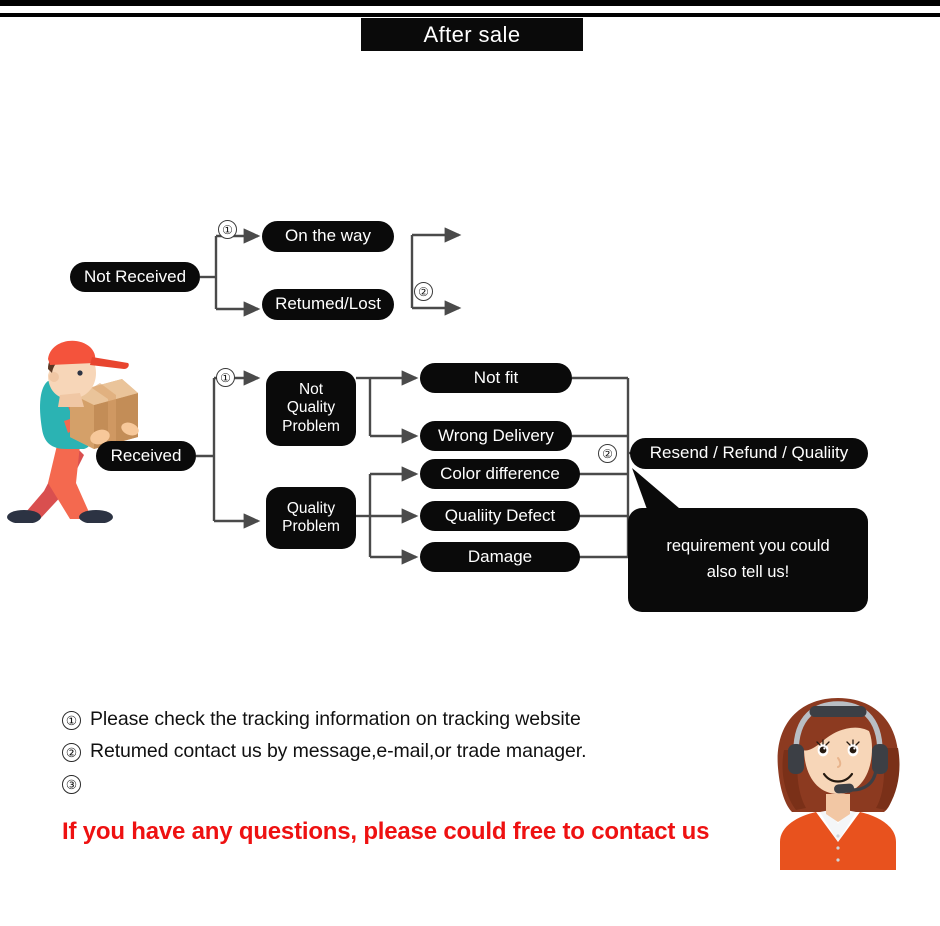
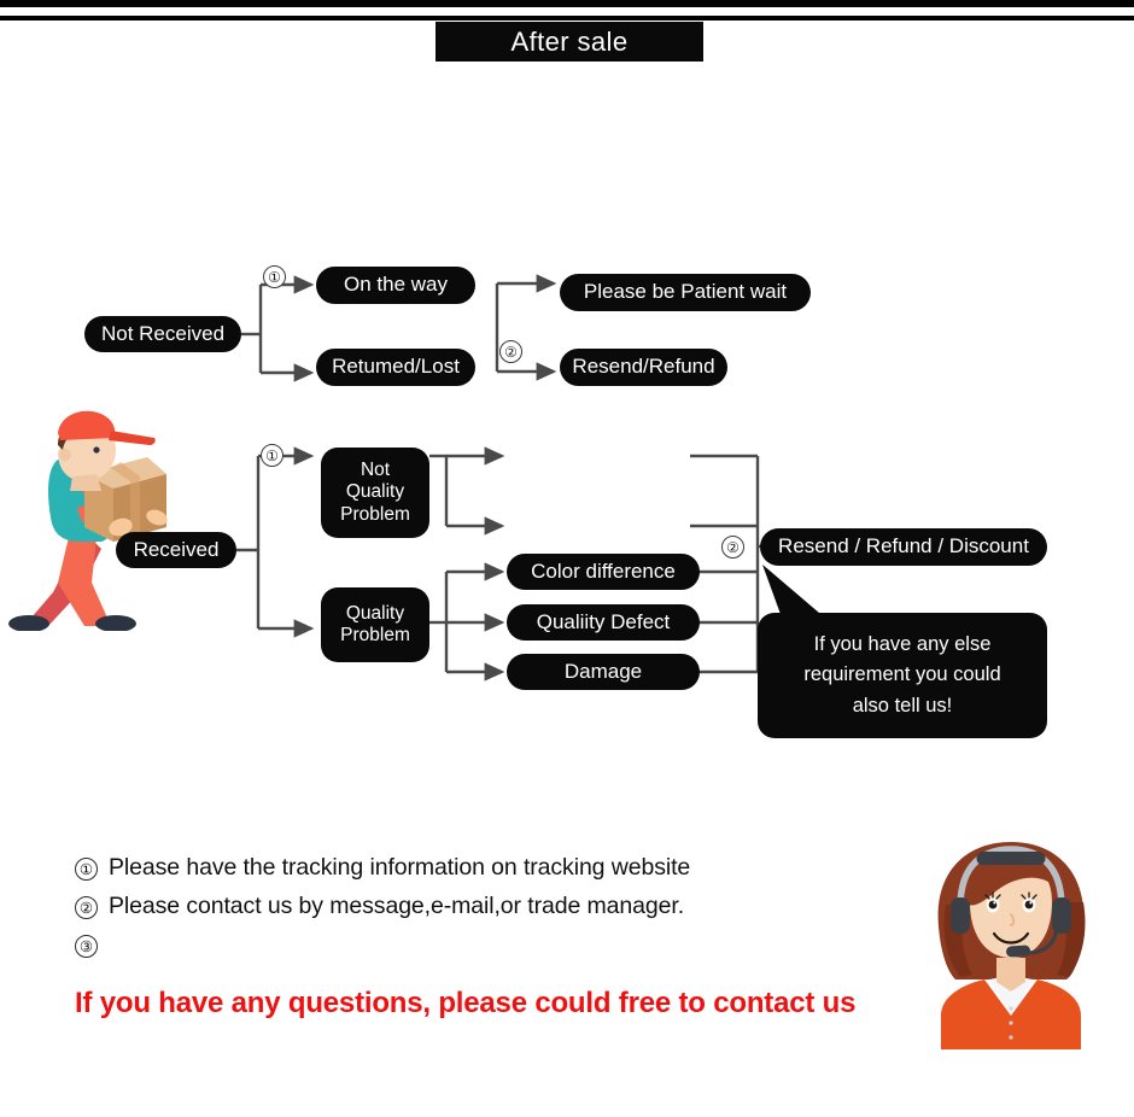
  After sale
  Not Received
  ①
  On the way
  Retumed/Lost
  ②
+ Please be Patient wait
+ Resend/Refund
  Received
  ①
  Not
  Quality
  Problem
  Quality
  Problem
- Not fit
- Wrong Delivery
  Color difference
  Qualiity Defect
  Damage
  ②
- Resend / Refund / Qualiity
+ Resend / Refund / Discount
+ If you have any else
  requirement you could
  also tell us!
  ①
- Please check the tracking information on tracking website
+ Please have the tracking information on tracking website
  ②
- Retumed contact us by message,e-mail,or trade manager.
+ Please contact us by message,e-mail,or trade manager.
  ③
  If you have any questions, please could free to contact us
